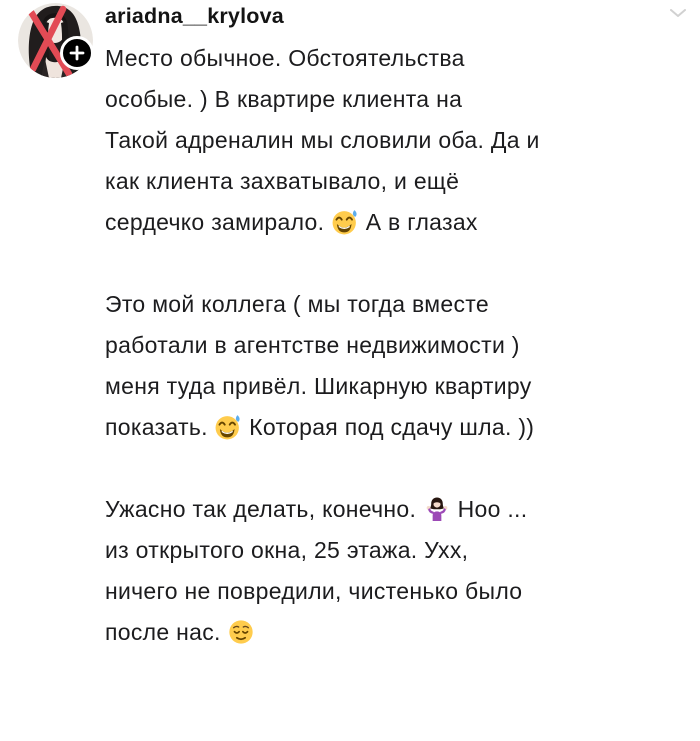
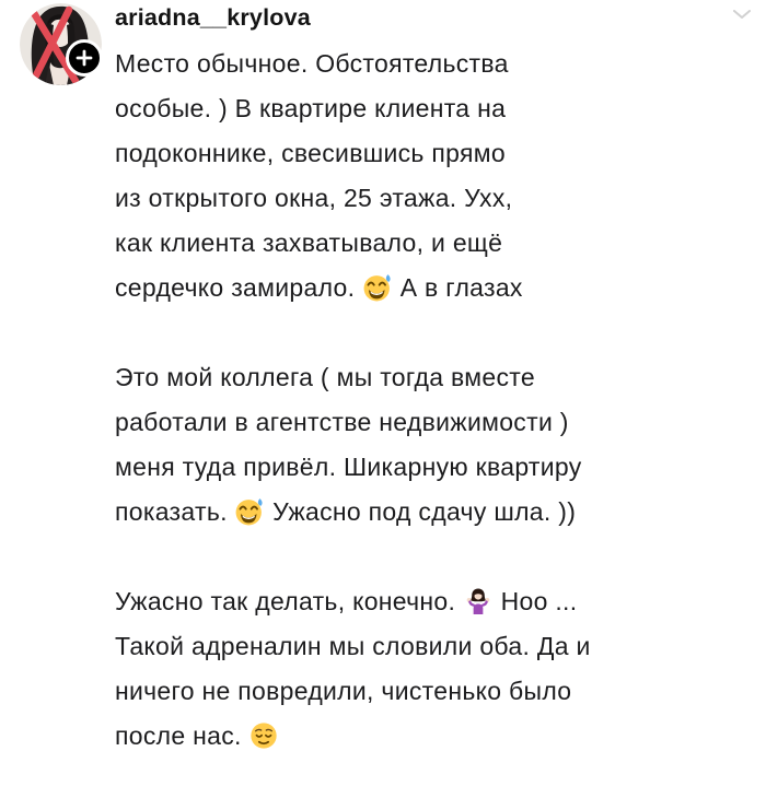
  ariadna__krylova
  Место обычное. Обстоятельства
  особые. ) В квартире клиента на
+ подоконнике, свесившись прямо
- Такой адреналин мы словили оба. Да и
+ из открытого окна, 25 этажа. Ухх,
  как клиента захватывало, и ещё
  сердечко замирало. А в глазах
  Это мой коллега ( мы тогда вместе
  работали в агентстве недвижимости )
  меня туда привёл. Шикарную квартиру
- показать. Которая под сдачу шла. ))
+ показать. Ужасно под сдачу шла. ))
  Ужасно так делать, конечно. Ноо ...
- из открытого окна, 25 этажа. Ухх,
+ Такой адреналин мы словили оба. Да и
  ничего не повредили, чистенько было
  после нас.
